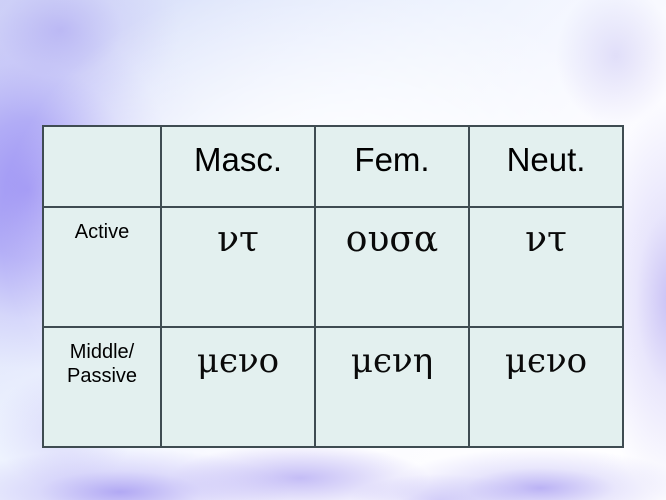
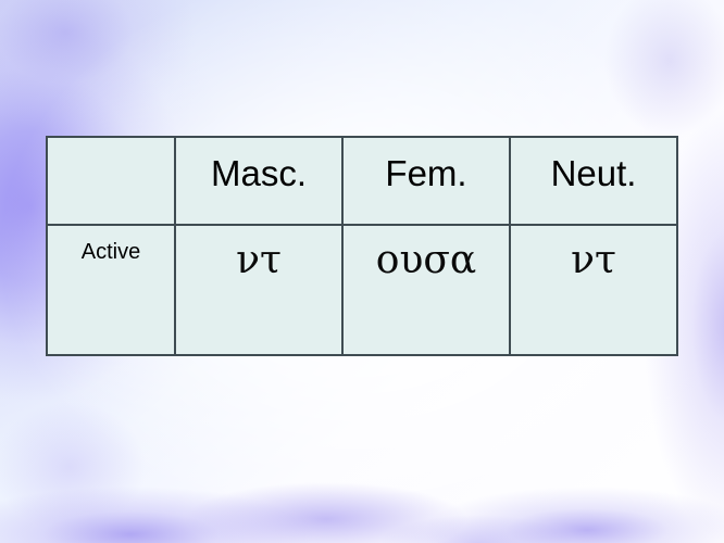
  	Masc.	Fem.	Neut.
  Active	ντ	ουσα	ντ
- Middle/ Passive	μϵνο	μϵνη	μϵνο
